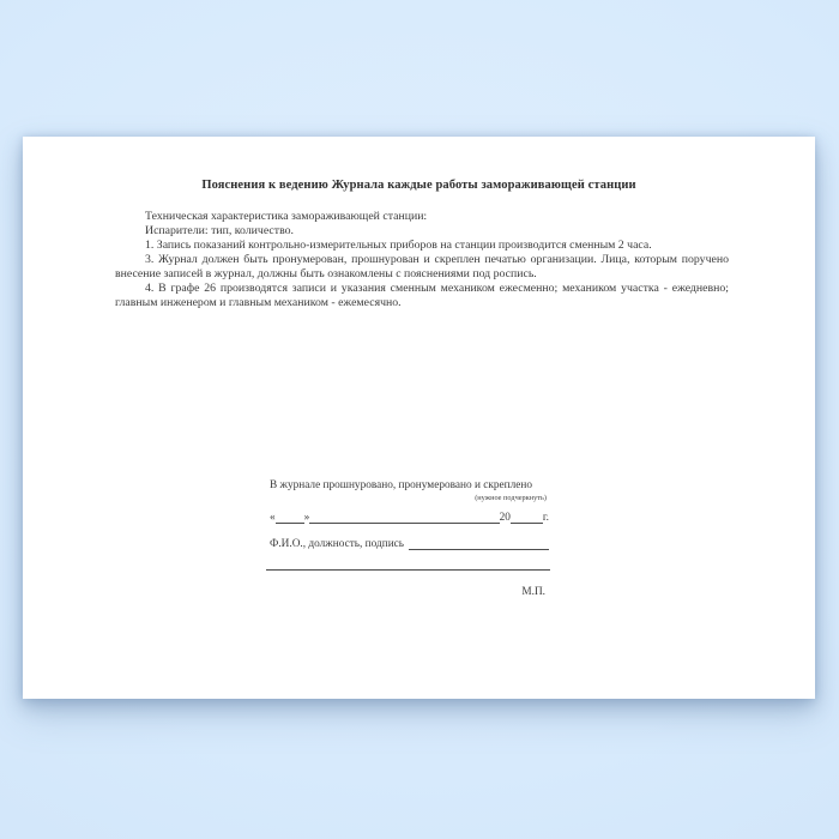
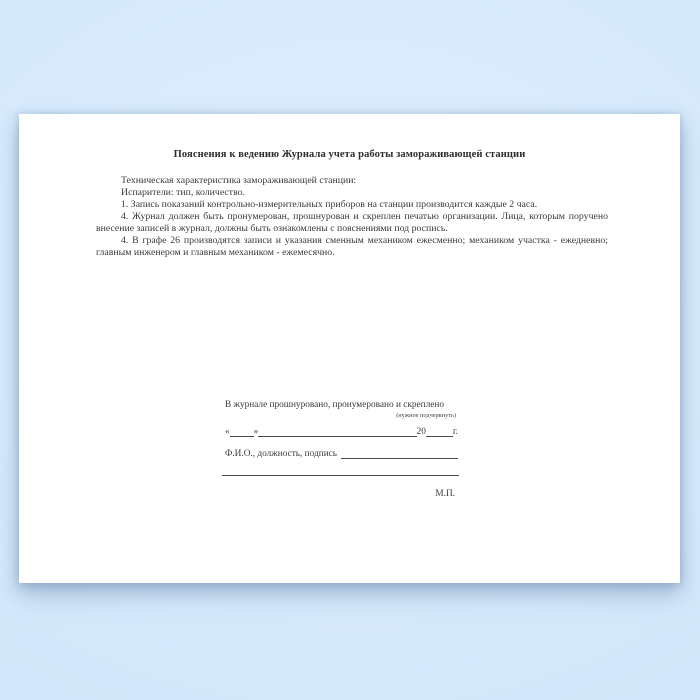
- Пояснения к ведению Журнала каждые работы замораживающей станции
+ Пояснения к ведению Журнала учета работы замораживающей станции
  Техническая характеристика замораживающей станции:
  Испарители: тип, количество.
- 1. Запись показаний контрольно-измерительных приборов на станции производится сменным 2 часа.
+ 1. Запись показаний контрольно-измерительных приборов на станции производится каждые 2 часа.
- 3. Журнал должен быть пронумерован, прошнурован и скреплен печатью организации. Лица, которым поручено внесение записей в журнал, должны быть ознакомлены с пояснениями под роспись.
+ 4. Журнал должен быть пронумерован, прошнурован и скреплен печатью организации. Лица, которым поручено внесение записей в журнал, должны быть ознакомлены с пояснениями под роспись.
  4. В графе 26 производятся записи и указания сменным механиком ежесменно; механиком участка - ежедневно; главным инженером и главным механиком - ежемесячно.
  В журнале прошнуровано, пронумеровано и скреплено
  «
  »
  20
  г.
  Ф.И.О., должность, подпись
  М.П.
